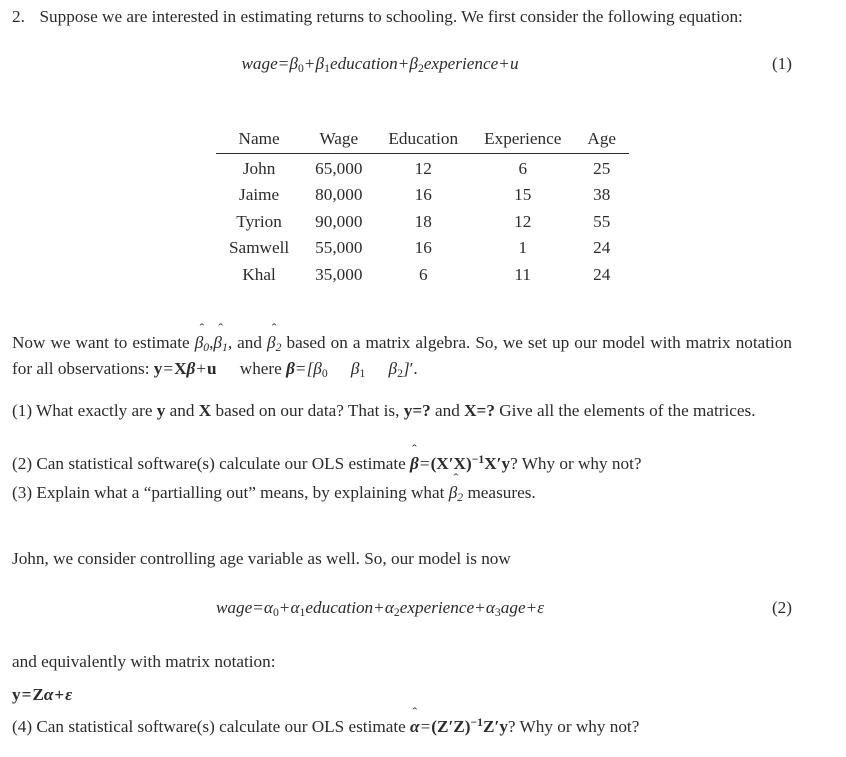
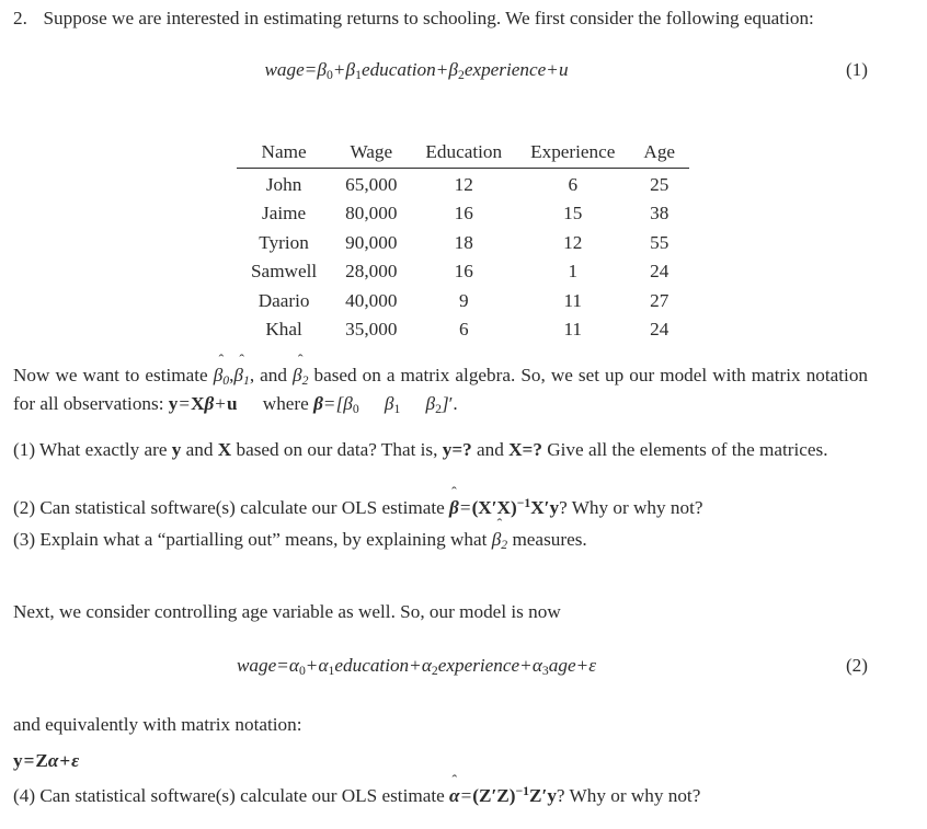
  2. Suppose we are interested in estimating returns to schooling. We first consider the following equation:
  wage=β0+β1education+β2experience+u
  (1)
  Name	Wage	Education	Experience	Age
  John	65,000	12	6	25
  Jaime	80,000	16	15	38
  Tyrion	90,000	18	12	55
- Samwell	55,000	16	1	24
+ Samwell	28,000	16	1	24
+ Daario	40,000	9	11	27
  Khal	35,000	6	11	24
  Now we want to estimate
  ˆ
  β0,
  ˆ
  β1, and
  ˆ
  β2 based on a matrix algebra. So, we set up our model with matrix notation for all observations: y=Xβ+u where β=[β0 β1 β2]′.
  (1) What exactly are y and X based on our data? That is, y=? and X=? Give all the elements of the matrices.
  (2) Can statistical software(s) calculate our OLS estimate
  ˆ
  β=(X′X)−1X′y? Why or why not?
  (3) Explain what a “partialling out” means, by explaining what
  ˆ
  β2 measures.
- John, we consider controlling age variable as well. So, our model is now
+ Next, we consider controlling age variable as well. So, our model is now
  wage=α0+α1education+α2experience+α3age+ε
  (2)
  and equivalently with matrix notation:
  y=Zα+ε
  (4) Can statistical software(s) calculate our OLS estimate
  ˆ
  α=(Z′Z)−1Z′y? Why or why not?
